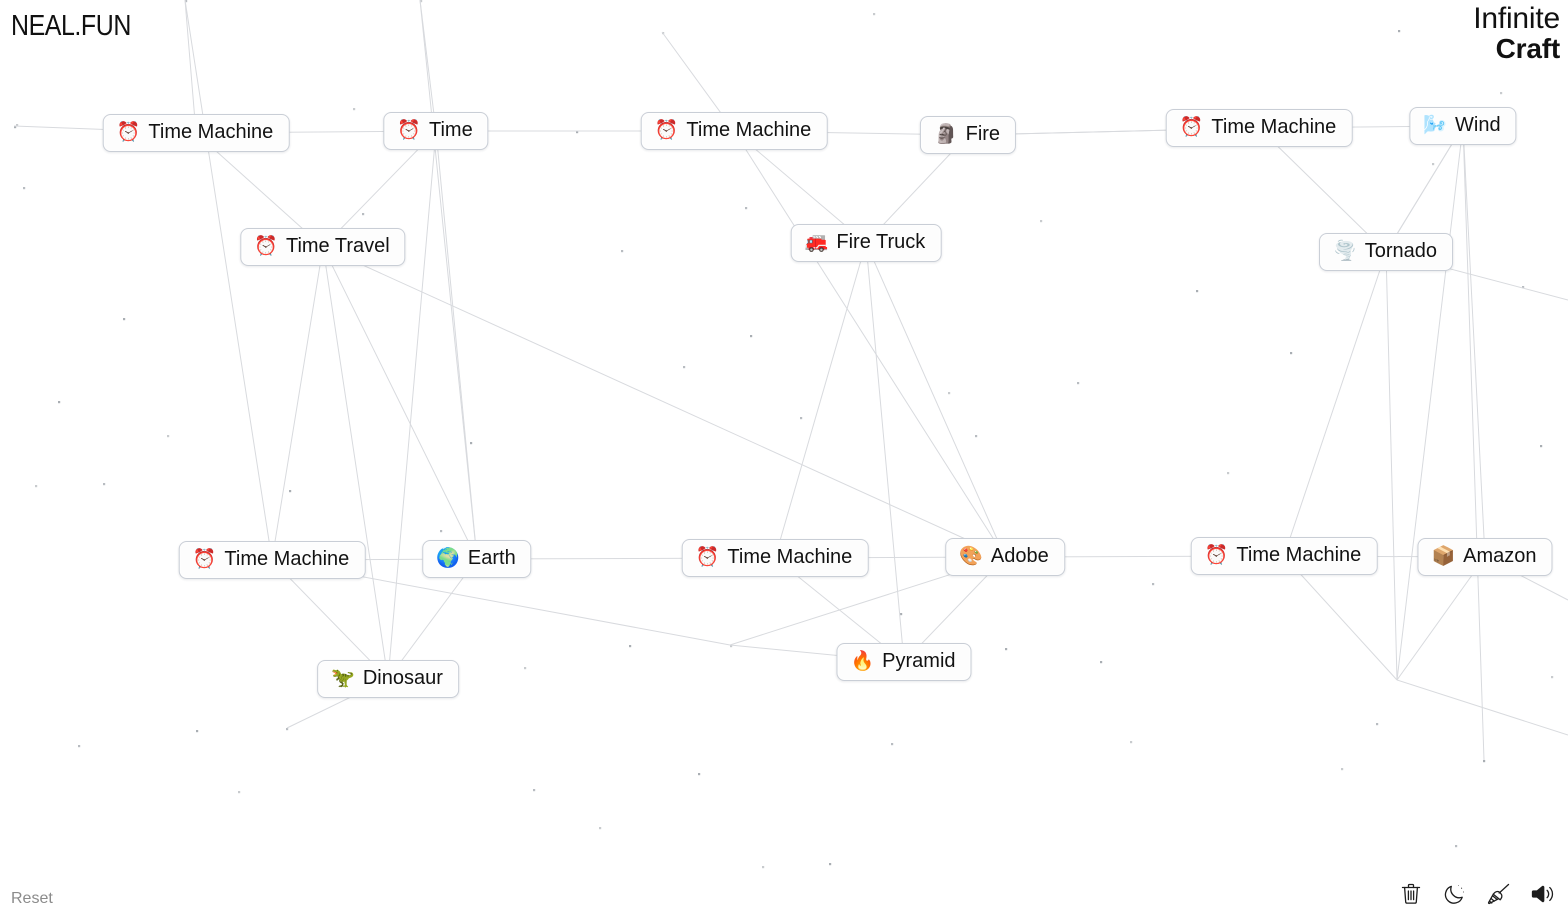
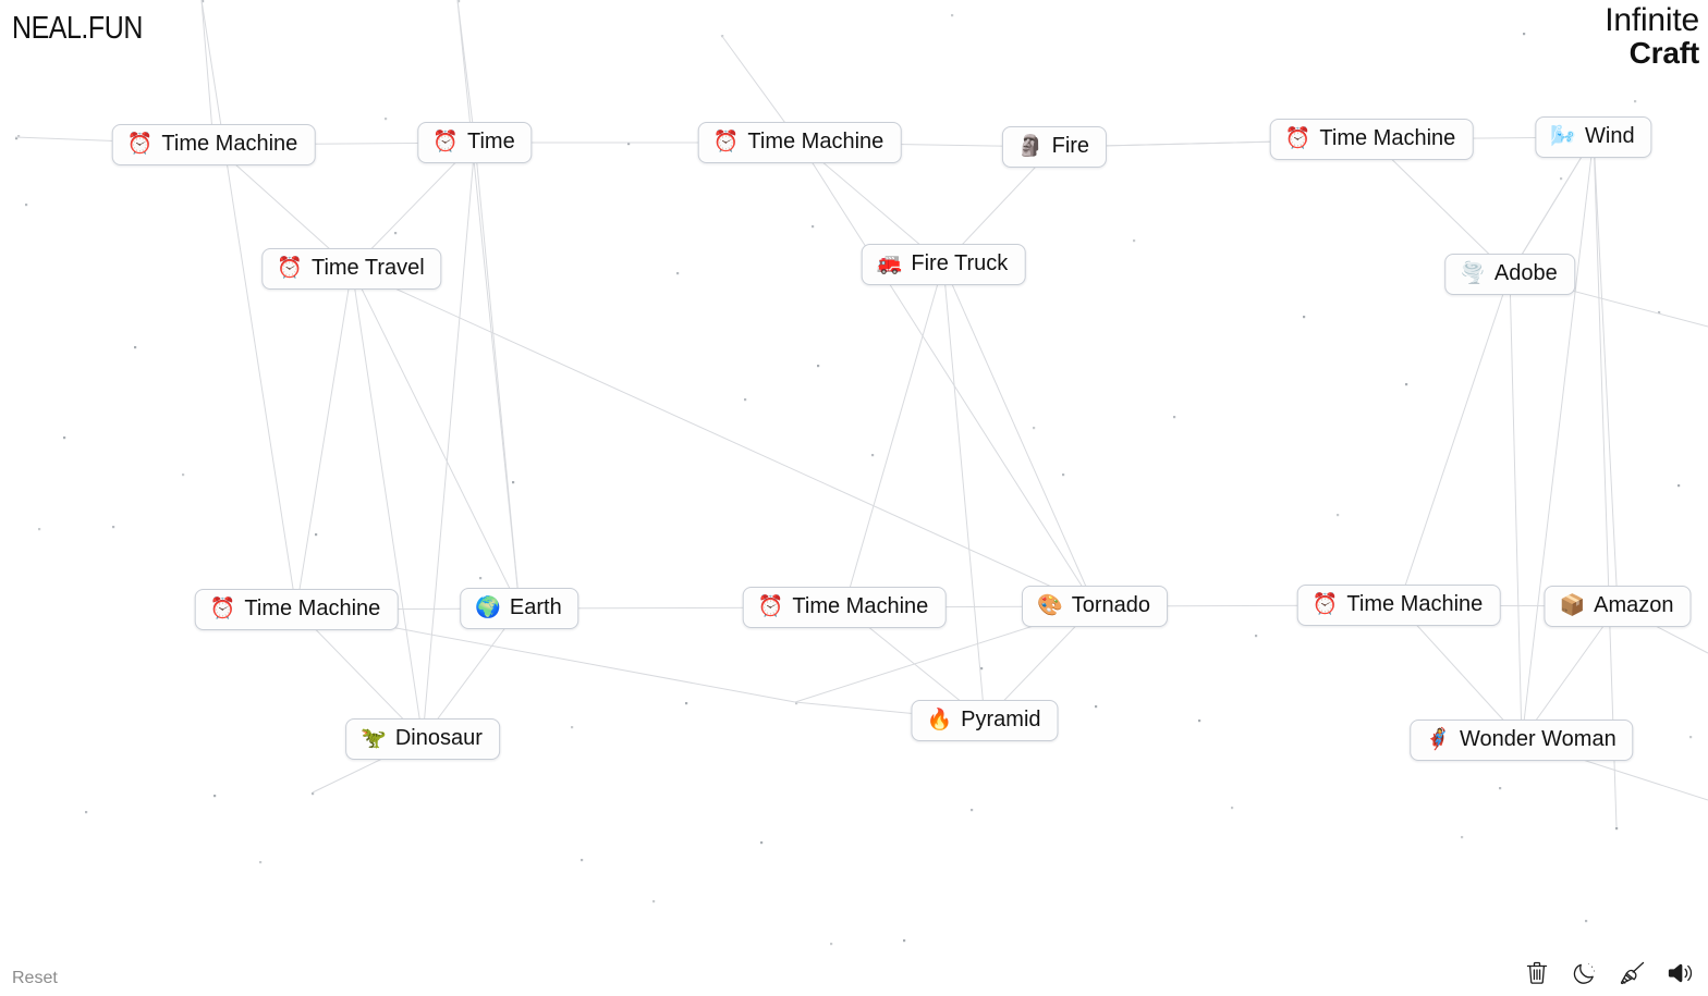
  NEAL.FUN
  Infinite
  Craft
  ⏰
  Time Machine
  ⏰
  Time
  ⏰
  Time Machine
  🗿
  Fire
  ⏰
  Time Machine
  🌬️
  Wind
  ⏰
  Time Travel
  🚒
  Fire Truck
  🌪️
- Tornado
+ Adobe
  ⏰
  Time Machine
  🌍
  Earth
  ⏰
  Time Machine
  🎨
- Adobe
+ Tornado
  ⏰
  Time Machine
  📦
  Amazon
  🦖
  Dinosaur
  🔥
  Pyramid
+ 🦸‍♀️
+ Wonder Woman
  Reset
